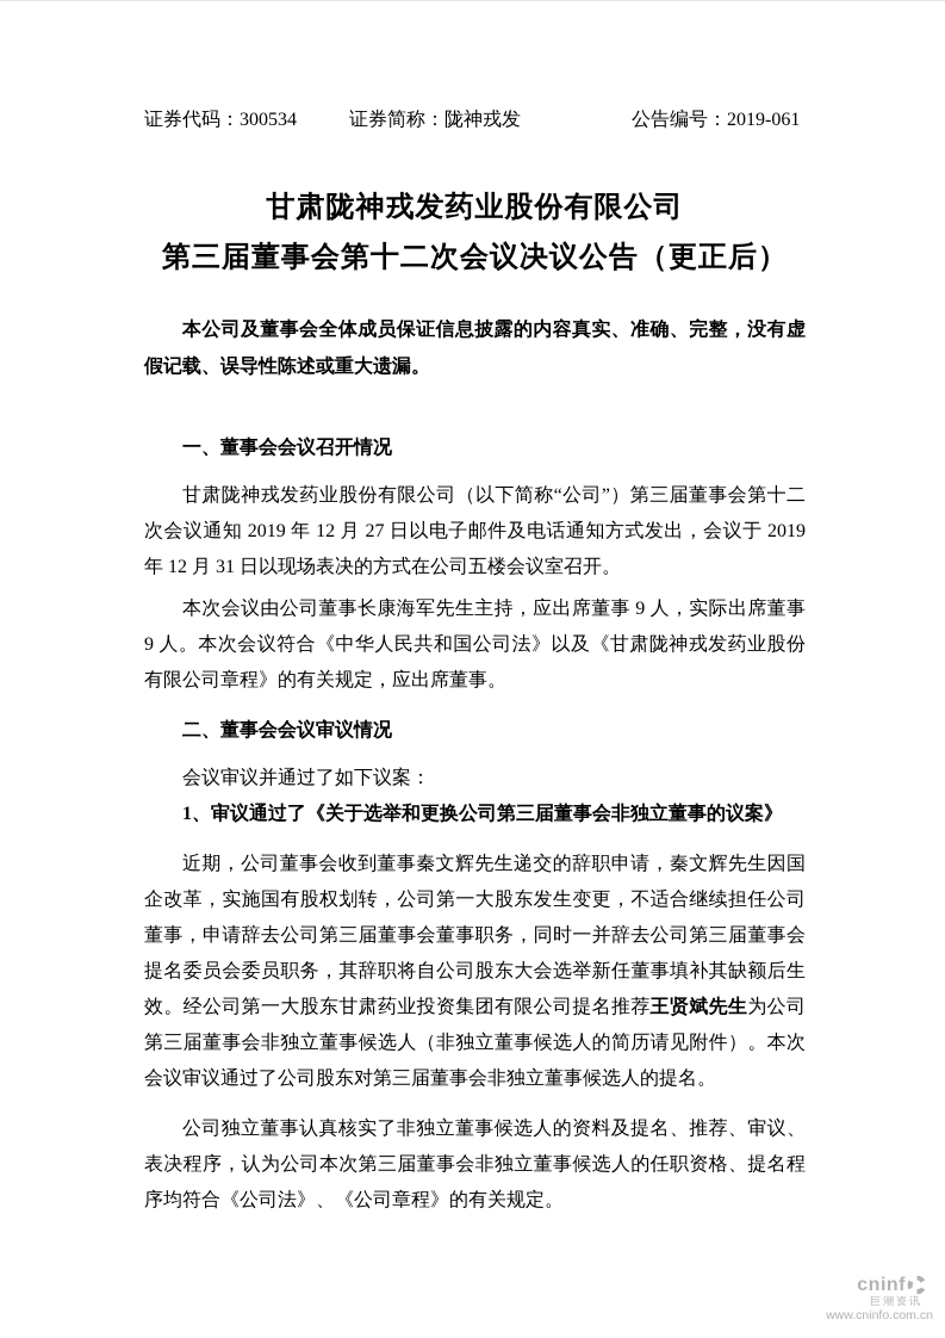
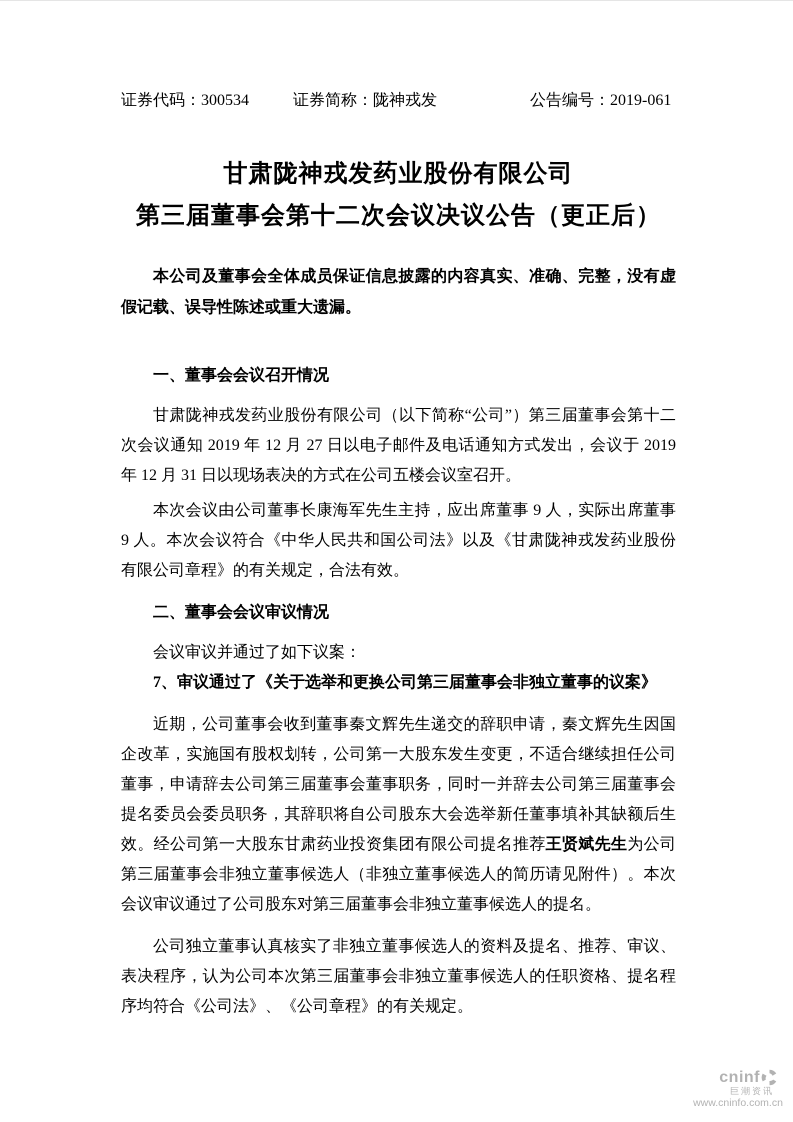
  证券代码：300534
  证券简称：陇神戎发
  公告编号：2019-061
  甘肃陇神戎发药业股份有限公司
  第三届董事会第十二次会议决议公告（更正后）
  本公司及董事会全体成员保证信息披露的内容真实、准确、完整，没有虚假记载、误导性陈述或重大遗漏。
  一、董事会会议召开情况
  甘肃陇神戎发药业股份有限公司（以下简称“公司”）第三届董事会第十二次会议通知 2019 年 12 月 27 日以电子邮件及电话通知方式发出，会议于 2019 年 12 月 31 日以现场表决的方式在公司五楼会议室召开。
- 本次会议由公司董事长康海军先生主持，应出席董事 9 人，实际出席董事 9 人。本次会议符合《中华人民共和国公司法》以及《甘肃陇神戎发药业股份有限公司章程》的有关规定，应出席董事。
+ 本次会议由公司董事长康海军先生主持，应出席董事 9 人，实际出席董事 9 人。本次会议符合《中华人民共和国公司法》以及《甘肃陇神戎发药业股份有限公司章程》的有关规定，合法有效。
  二、董事会会议审议情况
  会议审议并通过了如下议案：
- 1、审议通过了《关于选举和更换公司第三届董事会非独立董事的议案》
+ 7、审议通过了《关于选举和更换公司第三届董事会非独立董事的议案》
  近期，公司董事会收到董事秦文辉先生递交的辞职申请，秦文辉先生因国企改革，实施国有股权划转，公司第一大股东发生变更，不适合继续担任公司董事，申请辞去公司第三届董事会董事职务，同时一并辞去公司第三届董事会提名委员会委员职务，其辞职将自公司股东大会选举新任董事填补其缺额后生效。经公司第一大股东甘肃药业投资集团有限公司提名推荐王贤斌先生为公司第三届董事会非独立董事候选人（非独立董事候选人的简历请见附件）。本次会议审议通过了公司股东对第三届董事会非独立董事候选人的提名。
  公司独立董事认真核实了非独立董事候选人的资料及提名、推荐、审议、表决程序，认为公司本次第三届董事会非独立董事候选人的任职资格、提名程序均符合《公司法》、《公司章程》的有关规定。
  cninf
  巨潮资讯
  www.cninfo.com.cn
